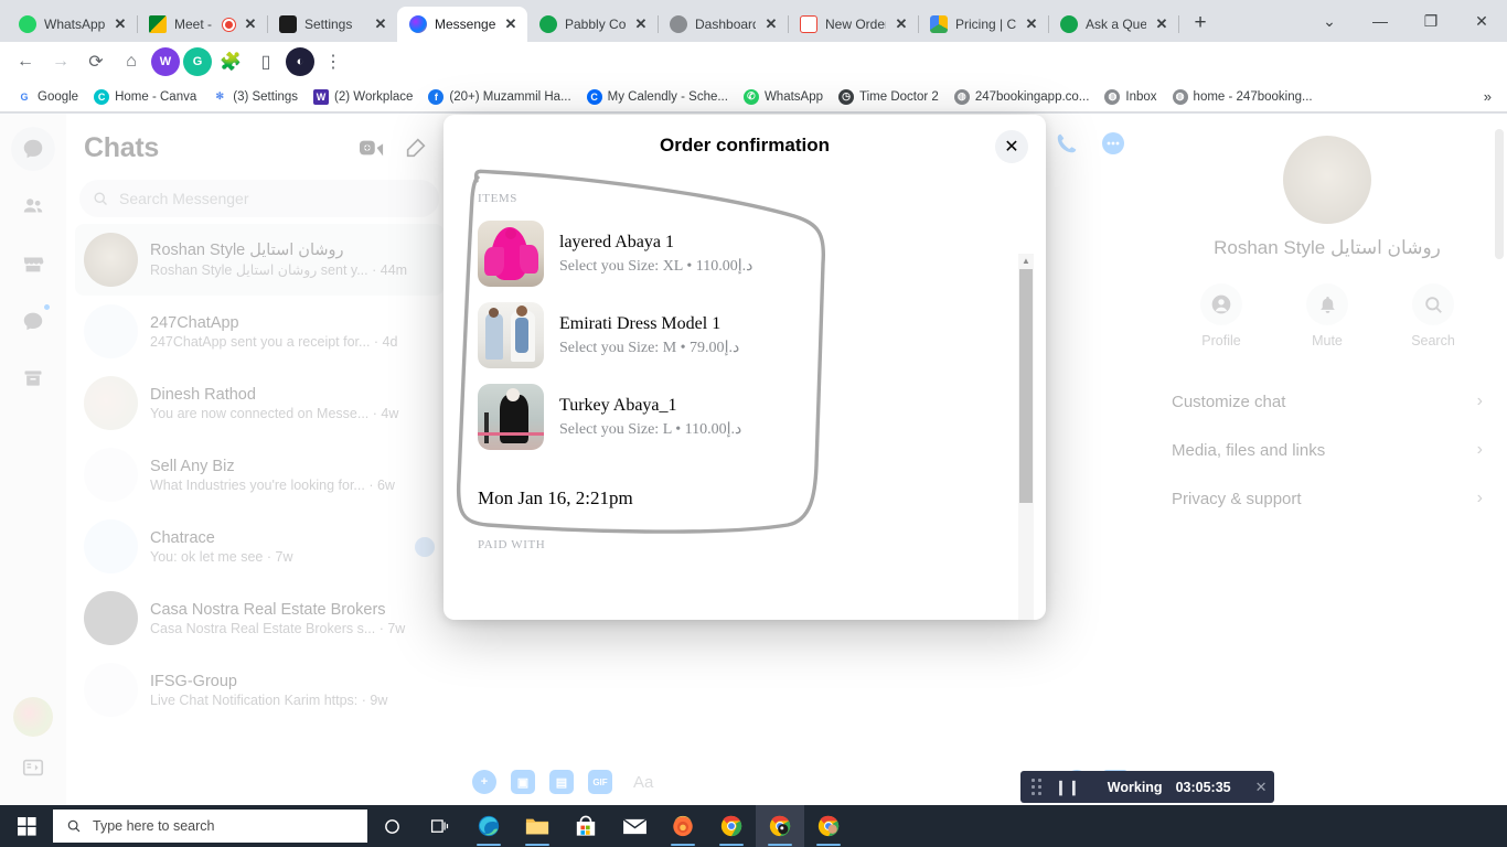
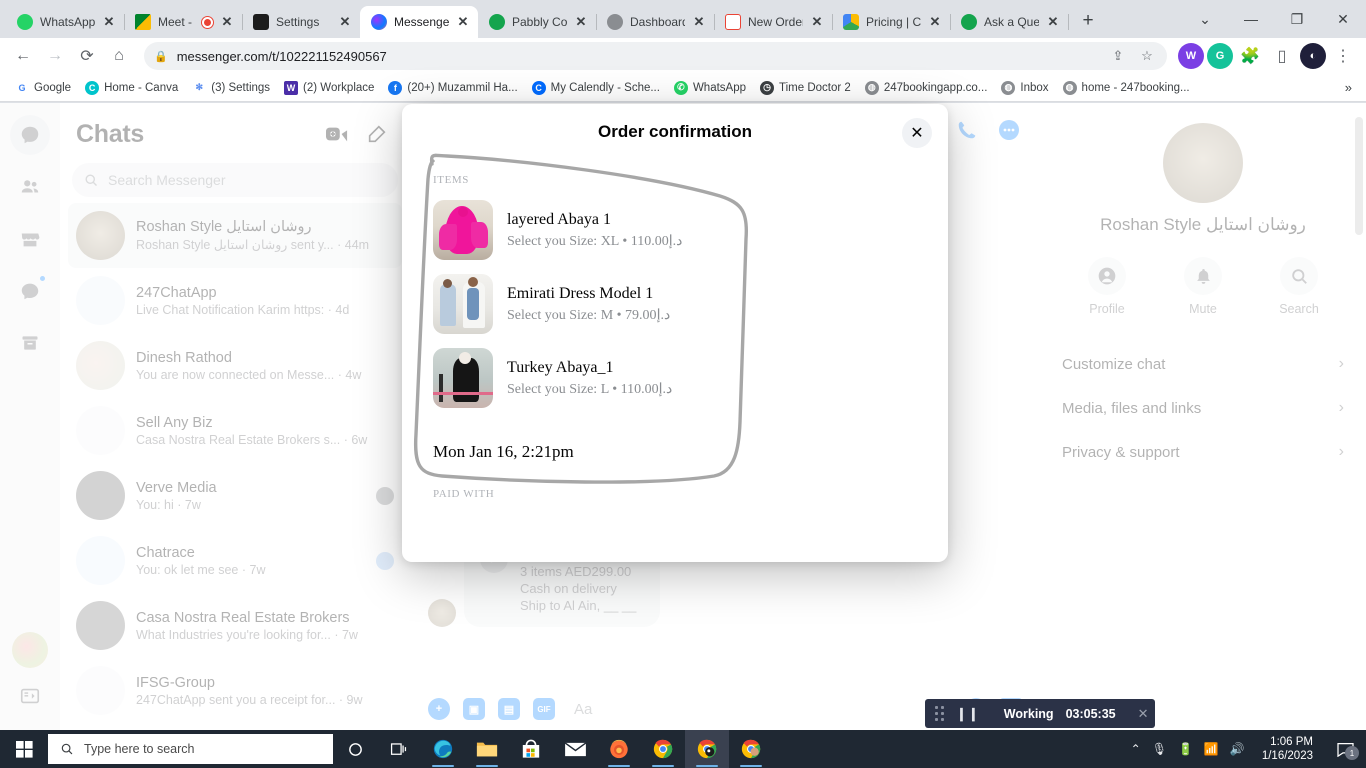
  WhatsApp
  ✕
  Meet -
  ✕
  Settings
  ✕
  Messenge
  ✕
  Pabbly Co
  ✕
  Dashboar
  ✕
  New Orde
  ✕
  Pricing | C
  ✕
  Ask a Que
  ✕
  +
  ⌄
  —
  ❐
  ✕
  ←
  →
  ⟳
  ⌂
+ 🔒
+ messenger.com/t/102221152490567
+ ⇪
+ ☆
  W
  G
  🧩
  ▯
  ◐
  ⋮
  G
  Google
  C
  Home - Canva
  ✻
  (3) Settings
  W
  (2) Workplace
  f
  (20+) Muzammil Ha...
  C
  My Calendly - Sche...
  ✆
  WhatsApp
  ◷
  Time Doctor 2
  ◍
  247bookingapp.co...
  ◍
  Inbox
  ◍
  home - 247booking...
  »
  Chats
  Search Messenger
  Roshan Style روشان استايل
  Roshan Style روشان استايل sent y... · 44m
  247ChatApp
- 247ChatApp sent you a receipt for... · 4d
+ Live Chat Notification Karim https: · 4d
  Dinesh Rathod
  You are now connected on Messe... · 4w
  Sell Any Biz
- What Industries you're looking for... · 6w
+ Casa Nostra Real Estate Brokers s... · 6w
+ Verve Media
+ You: hi · 7w
  Chatrace
  You: ok let me see · 7w
  Casa Nostra Real Estate Brokers
- Casa Nostra Real Estate Brokers s... · 7w
+ What Industries you're looking for... · 7w
  IFSG-Group
- Live Chat Notification Karim https: · 9w
+ 247ChatApp sent you a receipt for... · 9w
+ 3 items AED299.00
+ Cash on delivery
+ Ship to Al Ain, __ __
  +
  ▣
  ▤
  GIF
  Aa
  Roshan Style روشان استايل
  Profile
  Mute
  Search
  Customize chat
  ›
  Media, files and links
  ›
  Privacy & support
  ›
  Order confirmation
  ✕
  ITEMS
  layered Abaya 1
  Select you Size: XL • 110.00د.إ
  Emirati Dress Model 1
  Select you Size: M • 79.00د.إ
  Turkey Abaya_1
  Select you Size: L • 110.00د.إ
  Mon Jan 16, 2:21pm
  PAID WITH
- ▲
  ❙❙
  Working
  03:05:35
  ✕
  Type here to search
+ ⌃
+ 🎙
+ 🔋
+ 📶
+ 🔊
+ 1:06 PM
+ 1/16/2023
+ 1
